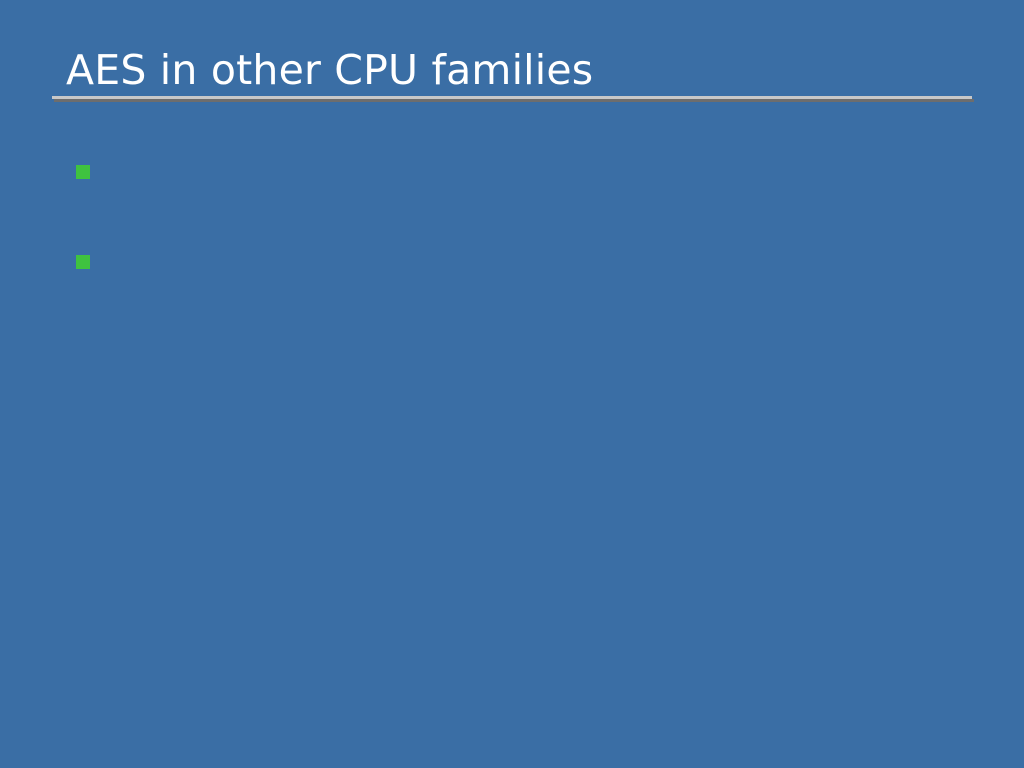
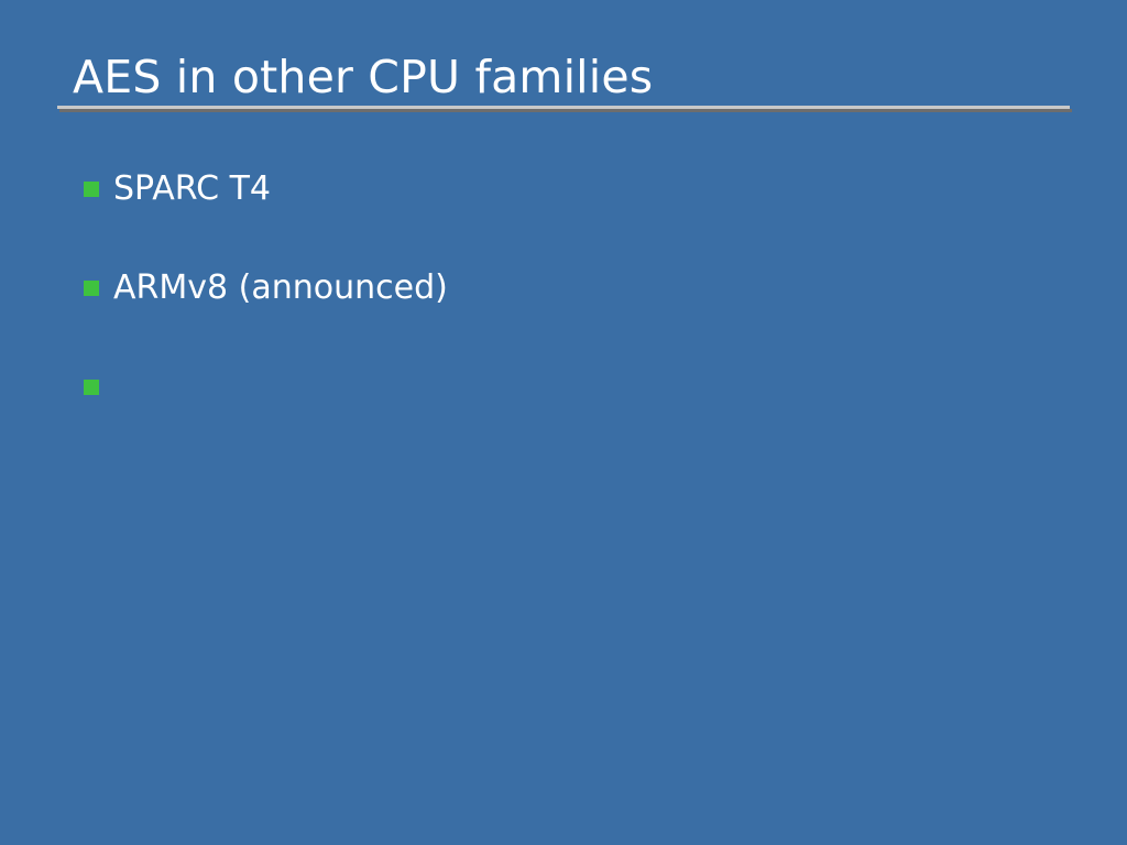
  AES in other CPU families
+ SPARC T4
+ ARMv8 (announced)
